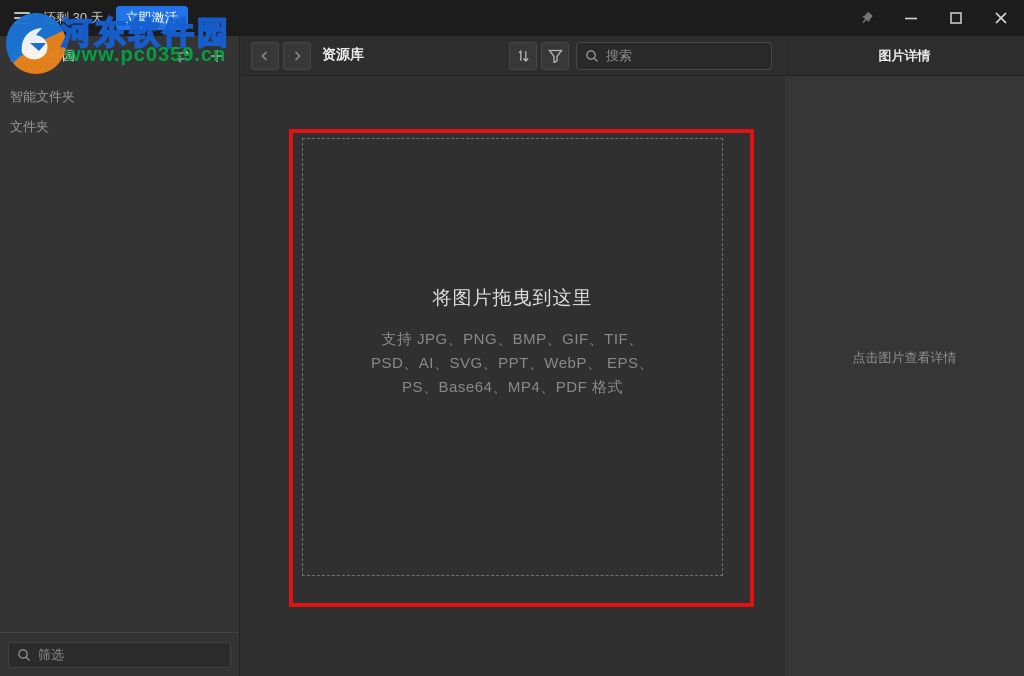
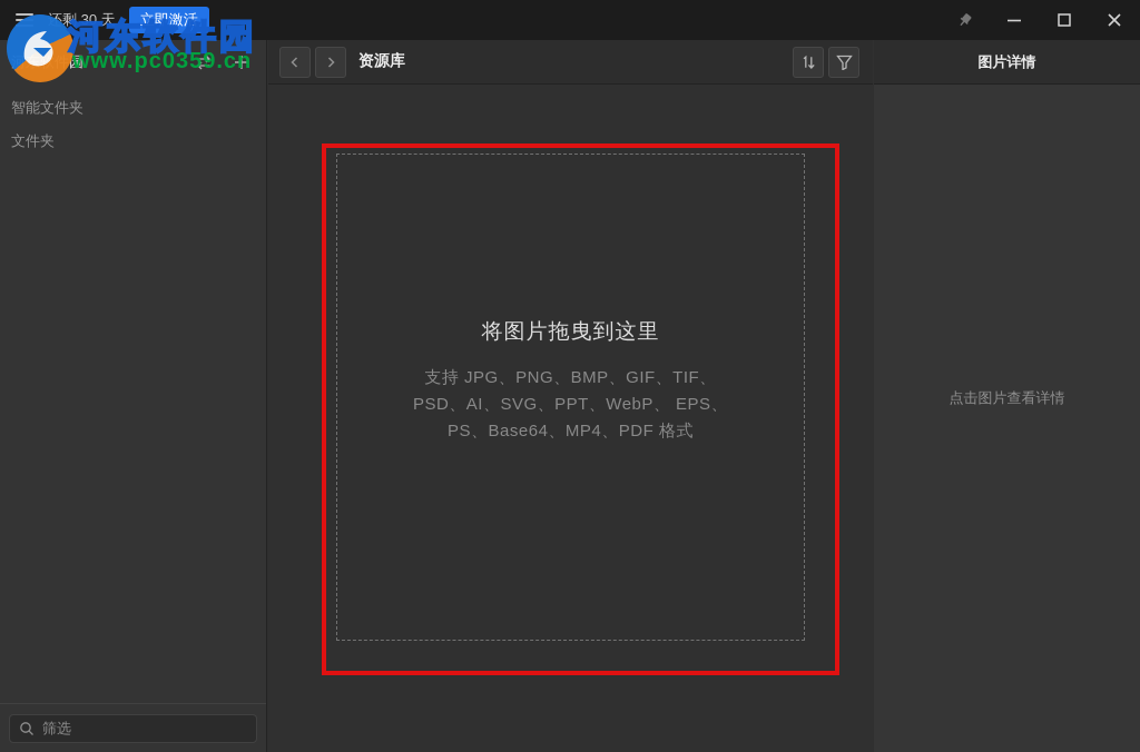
  剩 30 天
  立即激活
  智能文件夹
  文件夹
  筛选
  资源库
- 搜索
  将图片拖曳到这里
  支持 JPG、PNG、BMP、GIF、TIF、 PSD、AI、SVG、PPT、WebP、 EPS、PS、Base64、MP4、PDF 格式
  图片详情
  点击图片查看详情
  河东软件园
  www.pc0359.cn
